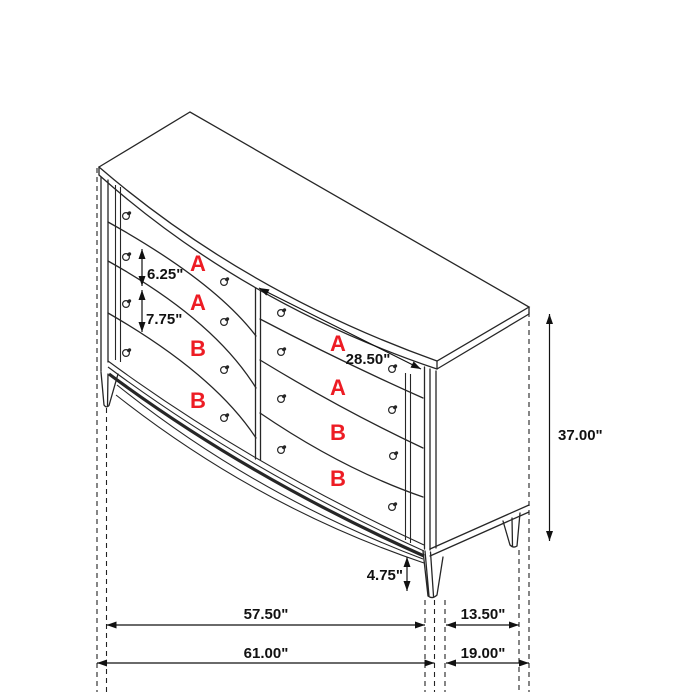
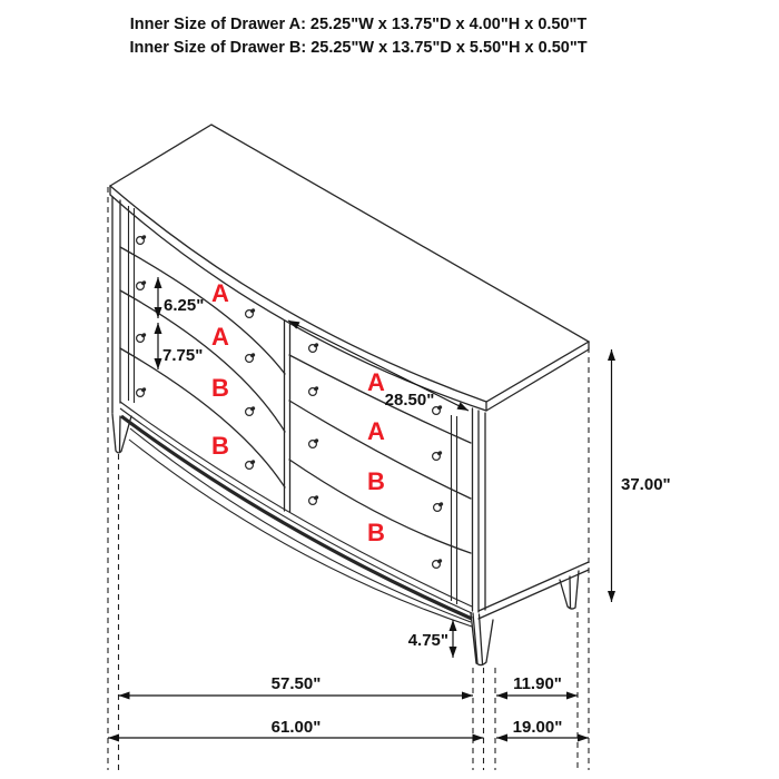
+ Inner Size of Drawer A: 25.25"W x 13.75"D x 4.00"H x 0.50"T
+ Inner Size of Drawer B: 25.25"W x 13.75"D x 5.50"H x 0.50"T
  A
  A
  B
  B
  A
  A
  B
  B
  6.25"
  7.75"
  28.50"
  37.00"
  4.75"
  57.50"
- 13.50"
+ 11.90"
  61.00"
  19.00"
